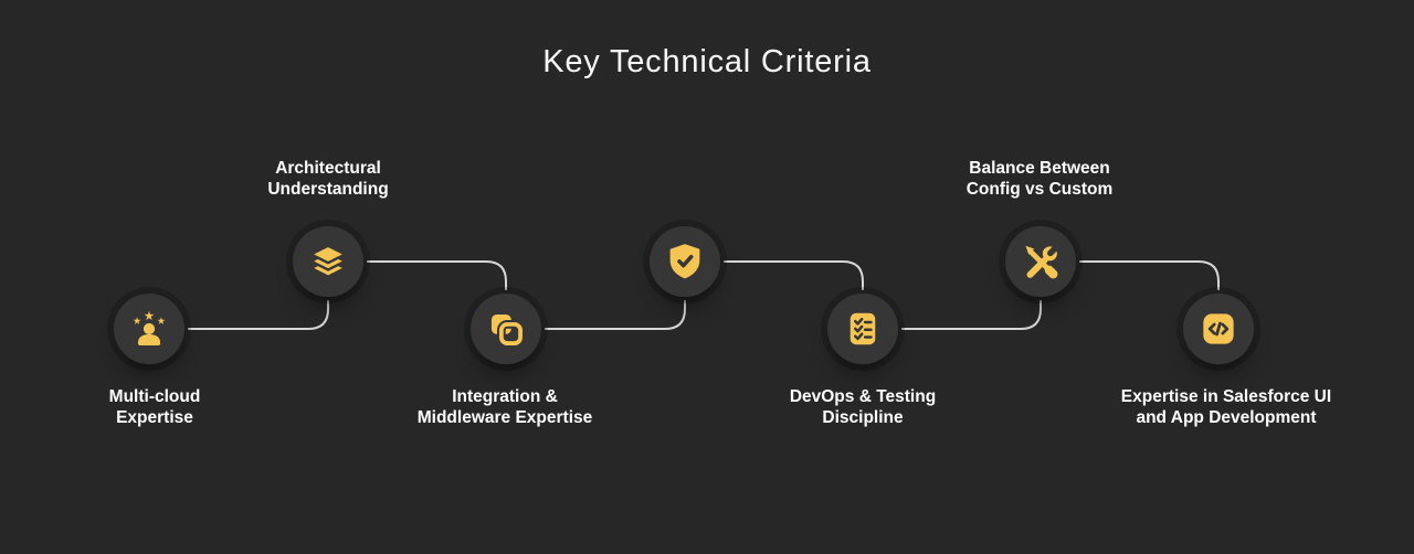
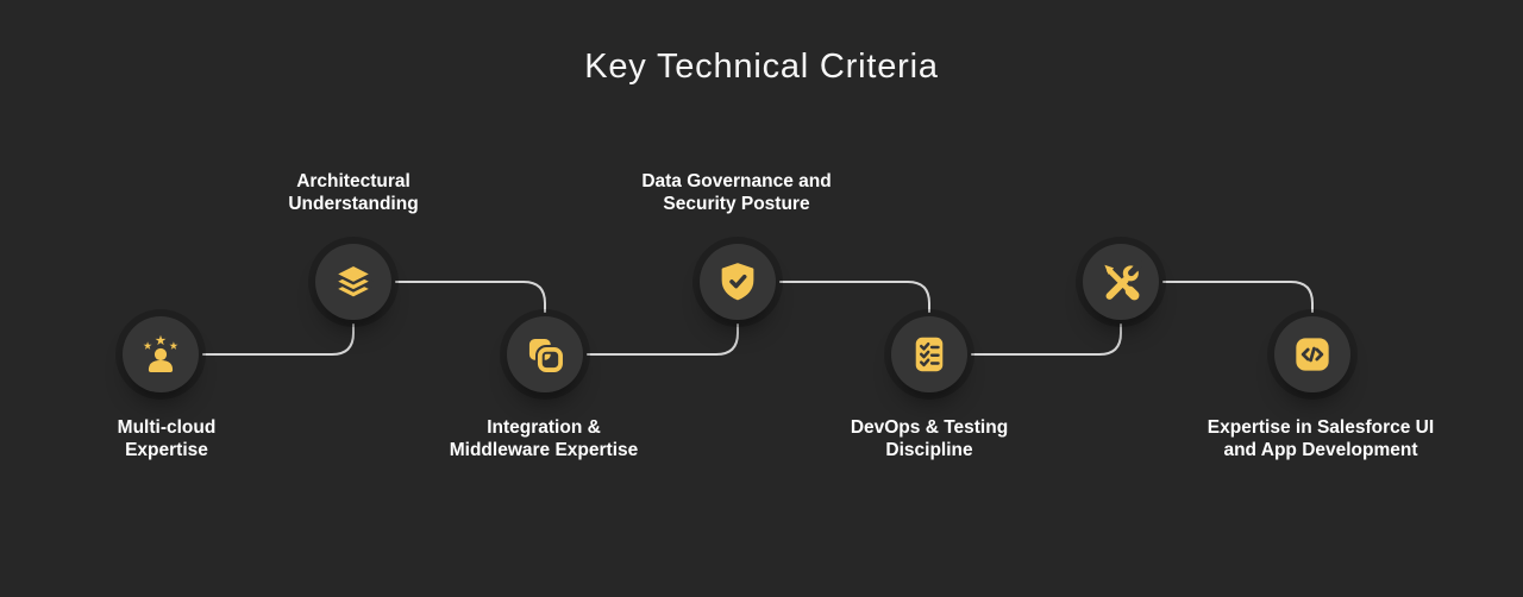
  Key Technical Criteria
  Multi-cloud
  Expertise
  Architectural
  Understanding
  Integration &
  Middleware Expertise
+ Data Governance and
+ Security Posture
  DevOps & Testing
  Discipline
- Balance Between
- Config vs Custom
  Expertise in Salesforce UI
  and App Development
